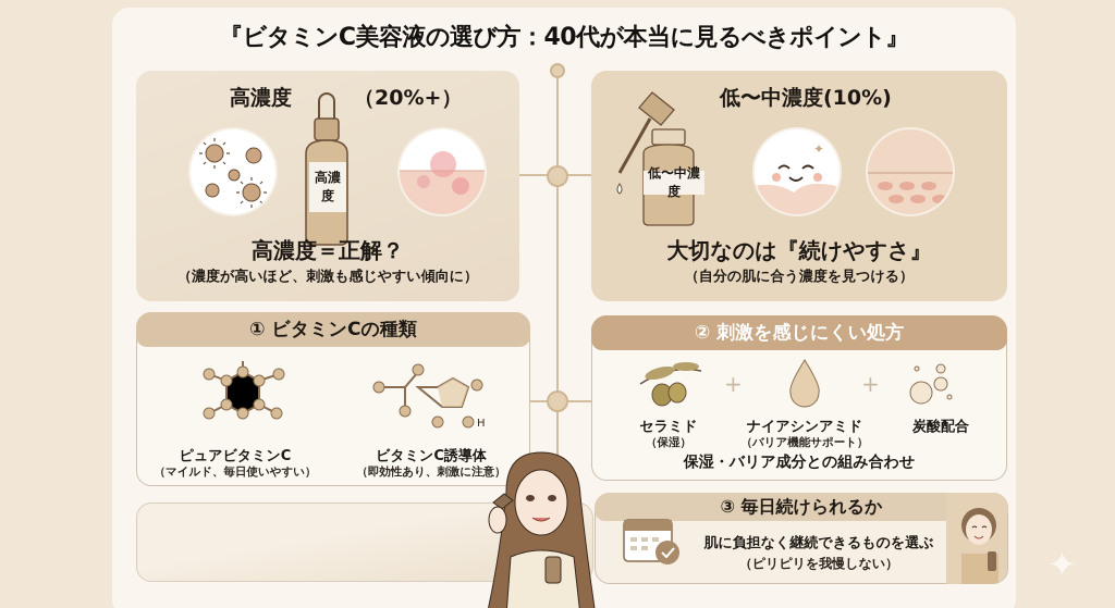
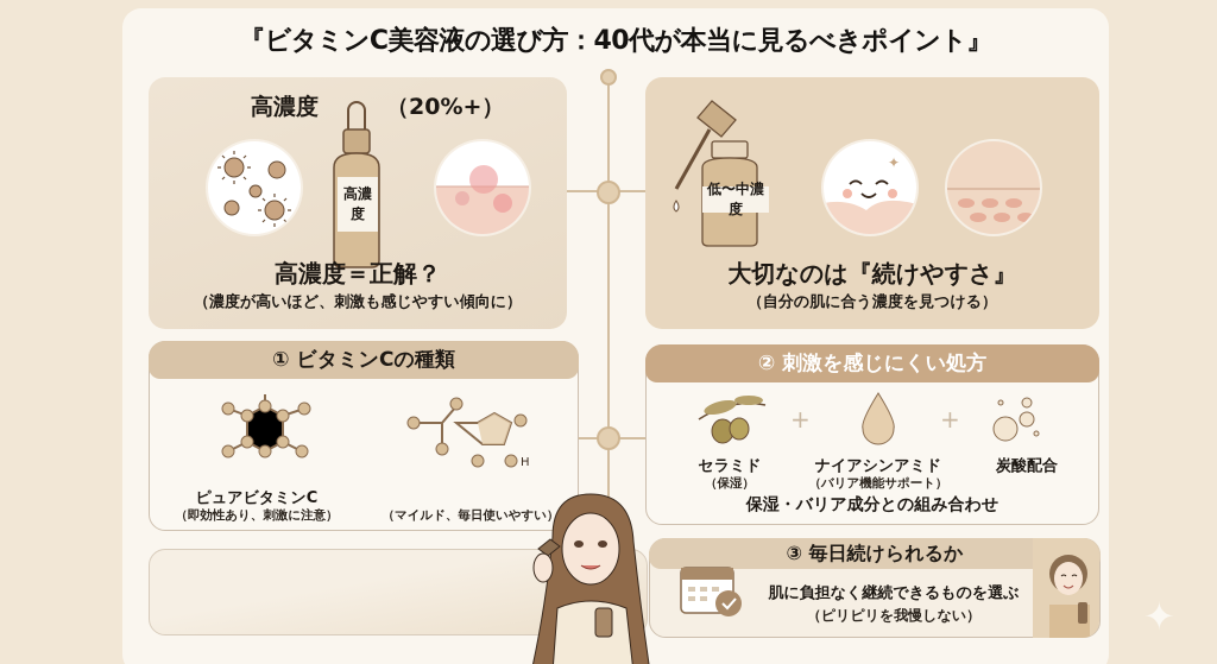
  『ビタミンC美容液の選び方：40代が本当に見るべきポイント』
  高濃度
  （20%+）
  高濃度
  高濃度＝正解？
  （濃度が高いほど、刺激も感じやすい傾向に）
- 低〜中濃度(10%)
  低〜中濃度
  ✦
  大切なのは『続けやすさ』
  （自分の肌に合う濃度を見つける）
  ① ビタミンCの種類
  H
  ピュアビタミンC
- （マイルド、毎日使いやすい）
+ （即効性あり、刺激に注意）
- ビタミンC誘導体
- （即効性あり、刺激に注意）
+ （マイルド、毎日使いやすい）
  ② 刺激を感じにくい処方
  +
  +
  セラミド
  （保湿）
  ナイアシンアミド
  （バリア機能サポート）
  炭酸配合
  保湿・バリア成分との組み合わせ
  ③ 毎日続けられるか
  肌に負担なく継続できるものを選ぶ
  （ピリピリを我慢しない）
  ✦
